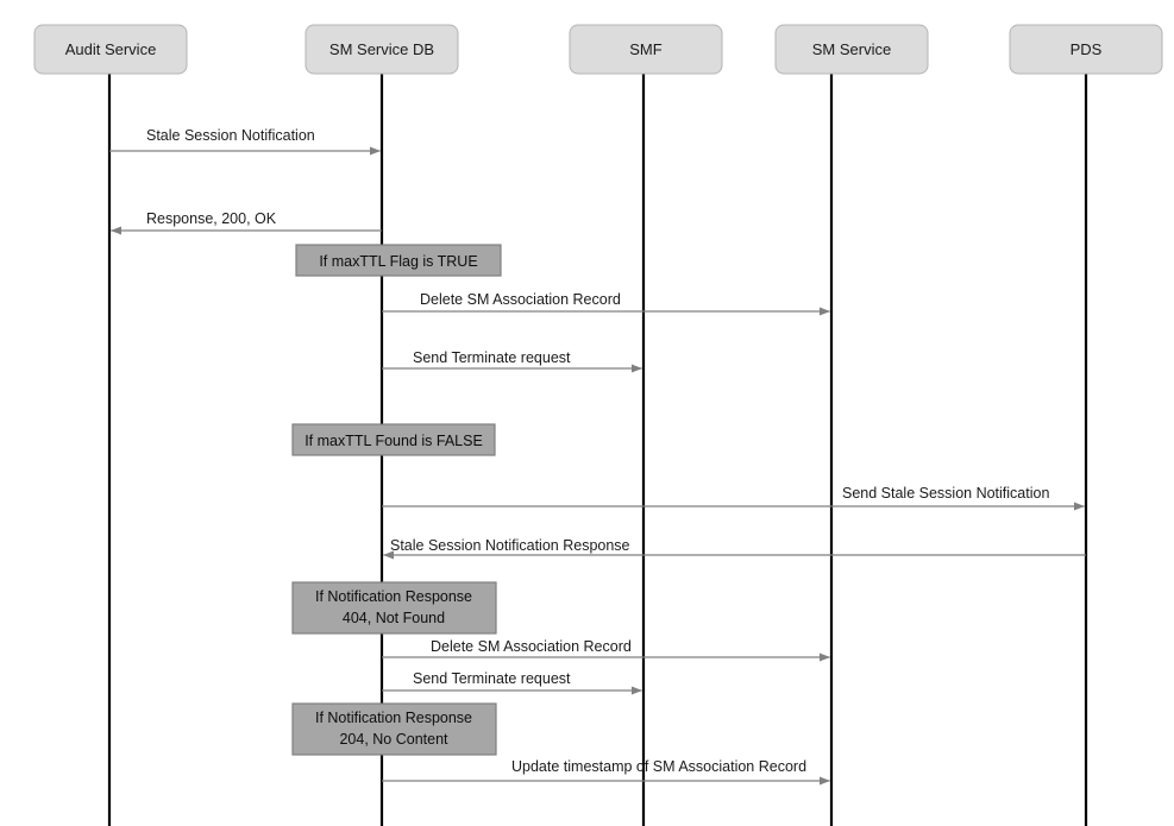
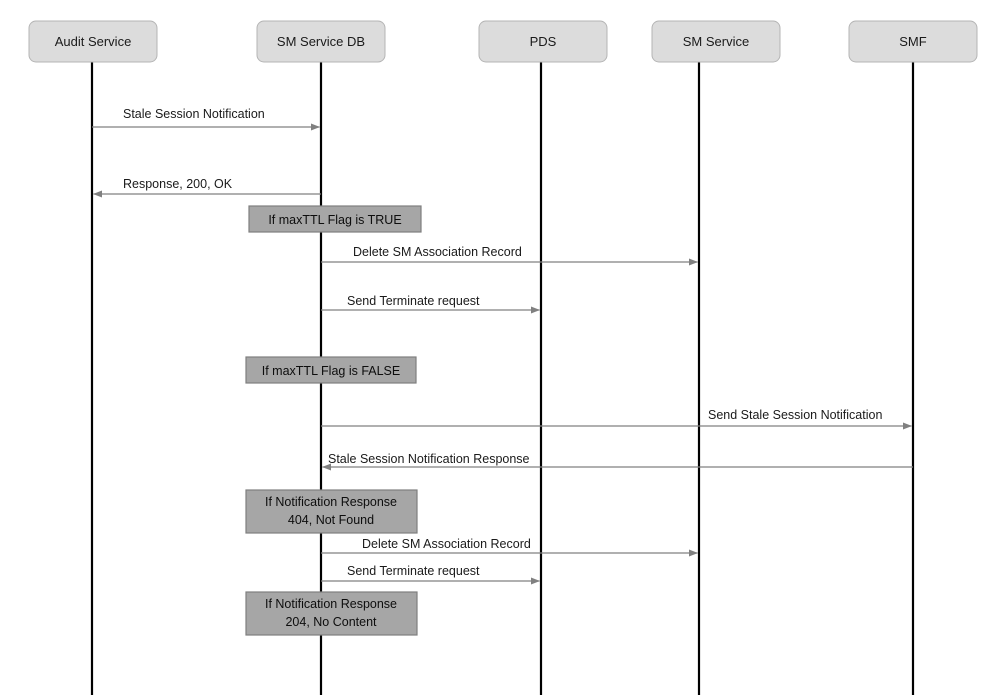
  Stale Session Notification
  Response, 200, OK
  Delete SM Association Record
  Send Terminate request
  Send Stale Session Notification
  Stale Session Notification Response
  Delete SM Association Record
  Send Terminate request
- Update timestamp of SM Association Record
  Audit Service
  SM Service DB
- SMF
+ PDS
  SM Service
- PDS
+ SMF
  If maxTTL Flag is TRUE
- If maxTTL Found is FALSE
+ If maxTTL Flag is FALSE
  If Notification Response
  404, Not Found
  If Notification Response
  204, No Content
